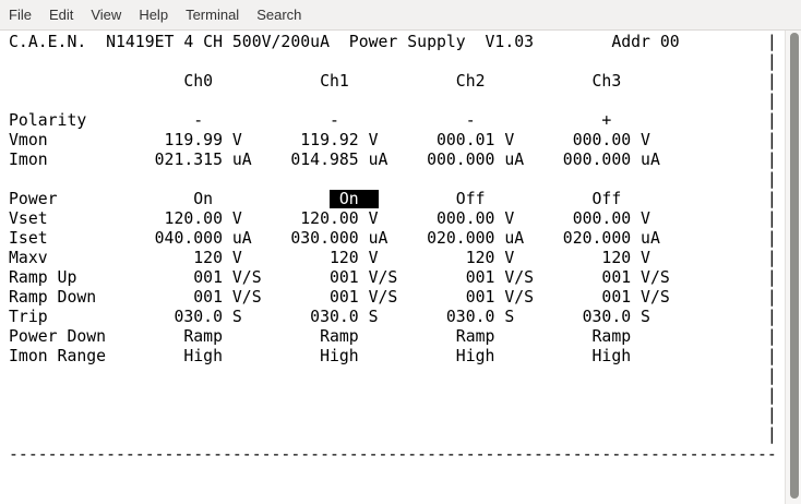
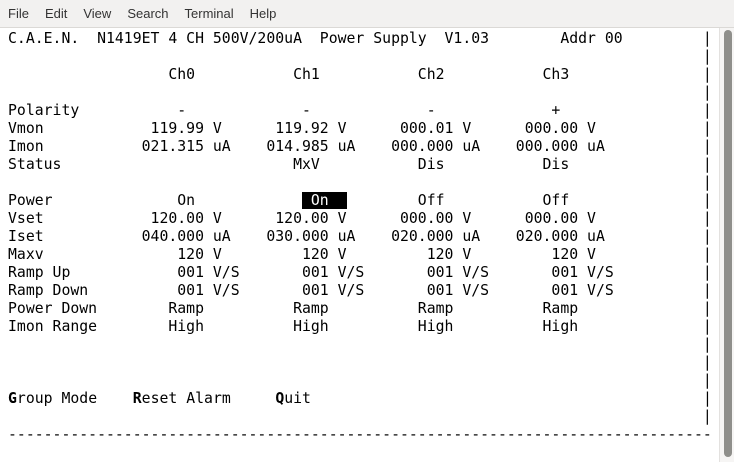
  File
  Edit
  View
- Help
+ Search
  Terminal
- Search
+ Help
  C.A.E.N. N1419ET 4 CH 500V/200uA Power Supply V1.03 Addr 00 |
  |
  Ch0 Ch1 Ch2 Ch3 |
  |
  Polarity - - - + |
  Vmon 119.99 V 119.92 V 000.01 V 000.00 V |
  Imon 021.315 uA 014.985 uA 000.000 uA 000.000 uA |
+ Status MxV Dis Dis |
  |
  Power On On Off Off |
  Vset 120.00 V 120.00 V 000.00 V 000.00 V |
  Iset 040.000 uA 030.000 uA 020.000 uA 020.000 uA |
  Maxv 120 V 120 V 120 V 120 V |
  Ramp Up 001 V/S 001 V/S 001 V/S 001 V/S |
  Ramp Down 001 V/S 001 V/S 001 V/S 001 V/S |
- Trip 030.0 S 030.0 S 030.0 S 030.0 S |
  Power Down Ramp Ramp Ramp Ramp |
  Imon Range High High High High |
  |
  |
  |
+ Group Mode Reset Alarm Quit |
  |
  -------------------------------------------------------------------------------
